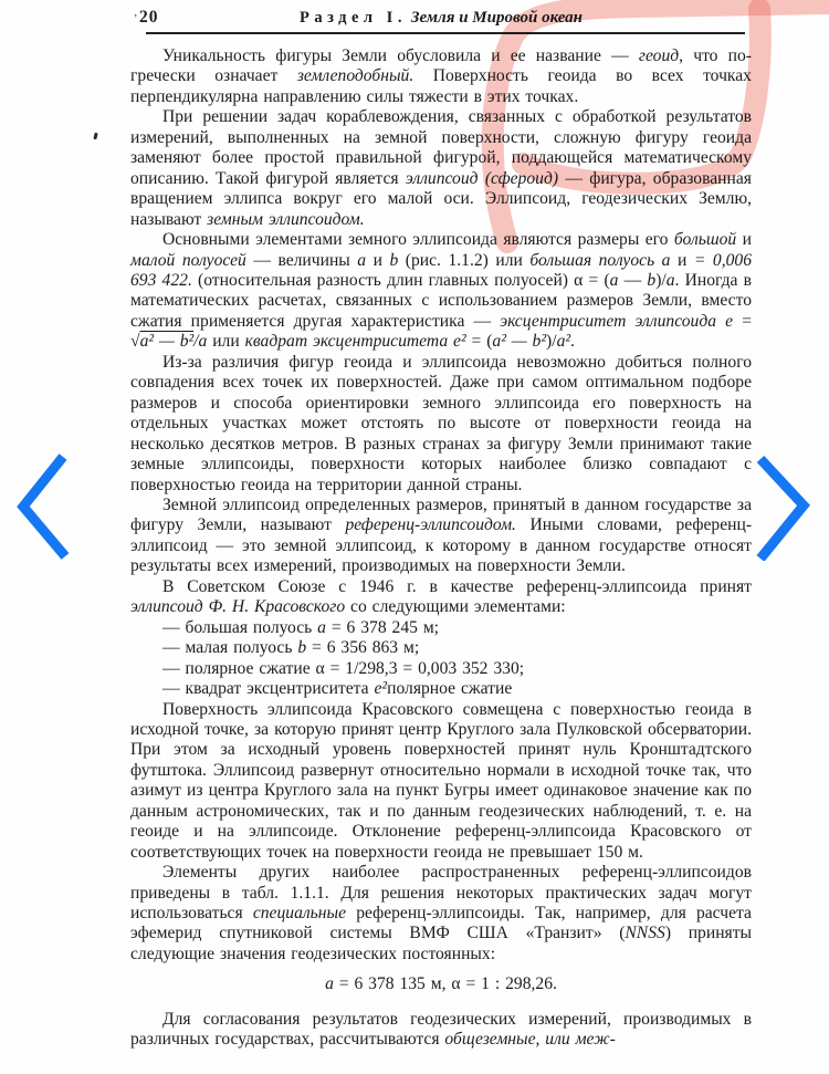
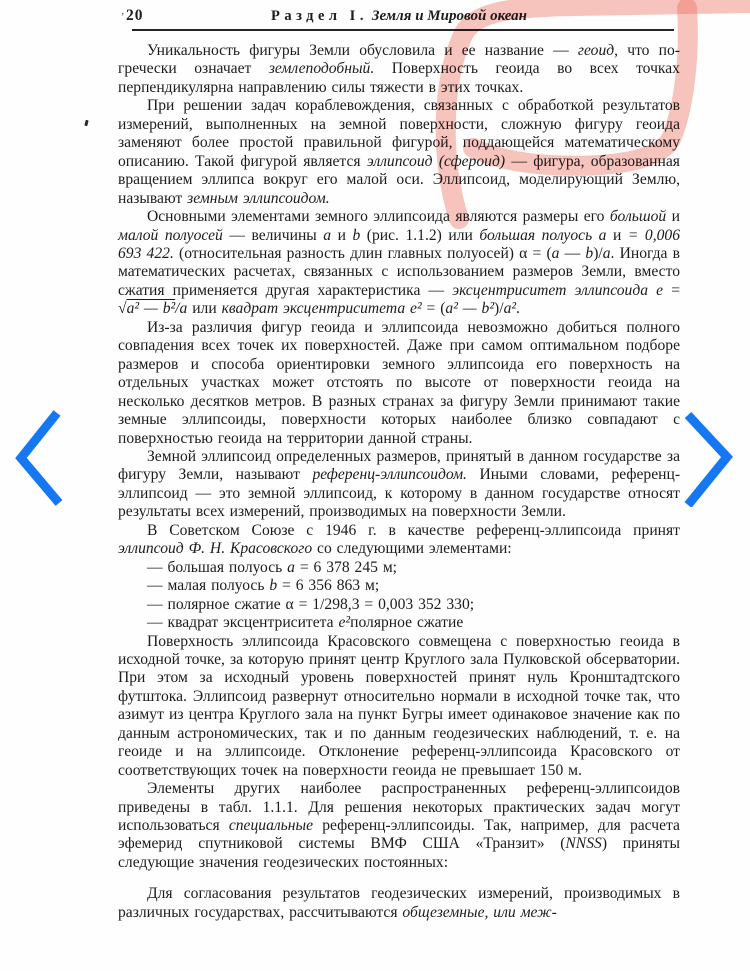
  ’
  20
  Раздел I. Земля и Мировой океан
  Уникальность фигуры Земли обусловила и ее название — геоид, что по-гречески означает землеподобный. Поверхность геоида во всех точках перпендикулярна направлению силы тяжести в этих точках.
- При решении задач кораблевождения, связанных с обработкой результатов измерений, выполненных на земной поверхности, сложную фигуру геоида заменяют более простой правильной фигурой, поддающейся математическому описанию. Такой фигурой является эллипсоид (сфероид) — фигура, образованная вращением эллипса вокруг его малой оси. Эллипсоид, геодезических Землю, называют земным эллипсоидом.
+ При решении задач кораблевождения, связанных с обработкой результатов измерений, выполненных на земной поверхности, сложную фигуру геоида заменяют более простой правильной фигурой, поддающейся математическому описанию. Такой фигурой является эллипсоид (сфероид) — фигура, образованная вращением эллипса вокруг его малой оси. Эллипсоид, моделирующий Землю, называют земным эллипсоидом.
  Основными элементами земного эллипсоида являются размеры его большой и малой полуосей — величины a и b (рис. 1.1.2) или большая полуось a и = 0,006 693 422. (относительная разность длин главных полуосей) α = (a — b)/a. Иногда в математических расчетах, связанных с использованием размеров Земли, вместо сжатия применяется другая характеристика — эксцентриситет эллипсоида e = √a² — b²/a или квадрат эксцентриситета e² = (a² — b²)/a².
  Из-за различия фигур геоида и эллипсоида невозможно добиться полного совпадения всех точек их поверхностей. Даже при самом оптимальном подборе размеров и способа ориентировки земного эллипсоида его поверхность на отдельных участках может отстоять по высоте от поверхности геоида на несколько десятков метров. В разных странах за фигуру Земли принимают такие земные эллипсоиды, поверхности которых наиболее близко совпадают с поверхностью геоида на территории данной страны.
  Земной эллипсоид определенных размеров, принятый в данном государстве за фигуру Земли, называют референц-эллипсоидом. Иными словами, референц-эллипсоид — это земной эллипсоид, к которому в данном государстве относят результаты всех измерений, производимых на поверхности Земли.
  В Советском Союзе с 1946 г. в качестве референц-эллипсоида принят эллипсоид Ф. Н. Красовского со следующими элементами:
  — большая полуось a = 6 378 245 м;
  — малая полуось b = 6 356 863 м;
  — полярное сжатие α = 1/298,3 = 0,003 352 330;
  — квадрат эксцентриситета e²полярное сжатие
  Поверхность эллипсоида Красовского совмещена с поверхностью геоида в исходной точке, за которую принят центр Круглого зала Пулковской обсерватории. При этом за исходный уровень поверхностей принят нуль Кронштадтского футштока. Эллипсоид развернут относительно нормали в исходной точке так, что азимут из центра Круглого зала на пункт Бугры имеет одинаковое значение как по данным астрономических, так и по данным геодезических наблюдений, т. е. на геоиде и на эллипсоиде. Отклонение референц-эллипсоида Красовского от соответствующих точек на поверхности геоида не превышает 150 м.
  Элементы других наиболее распространенных референц-эллипсоидов приведены в табл. 1.1.1. Для решения некоторых практических задач могут использоваться специальные референц-эллипсоиды. Так, например, для расчета эфемерид спутниковой системы ВМФ США «Транзит» (NNSS) приняты следующие значения геодезических постоянных:
- a = 6 378 135 м, α = 1 : 298,26.
  Для согласования результатов геодезических измерений, производимых в различных государствах, рассчитываются общеземные, или меж-
